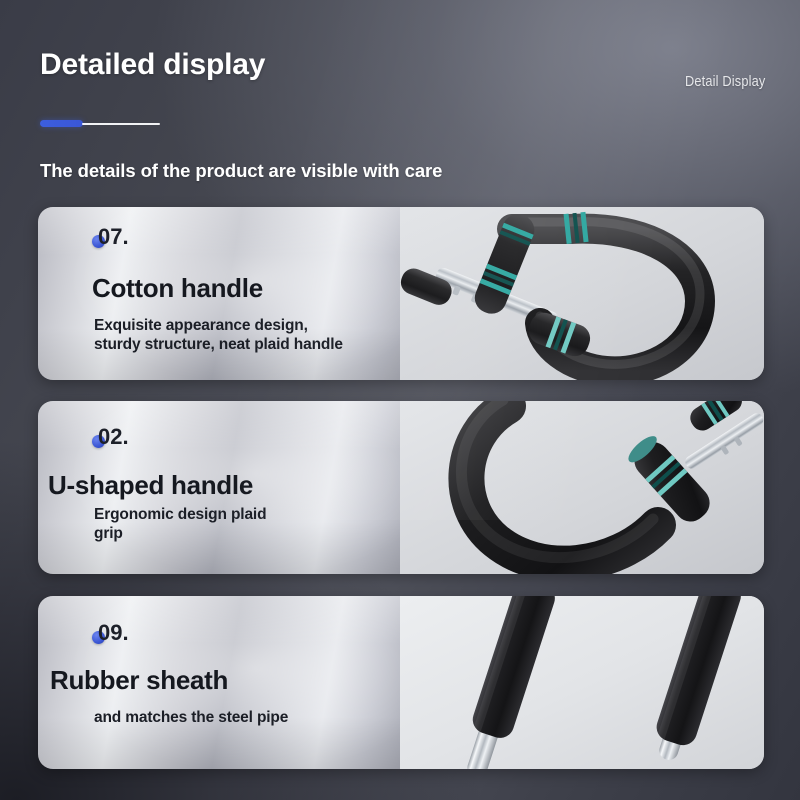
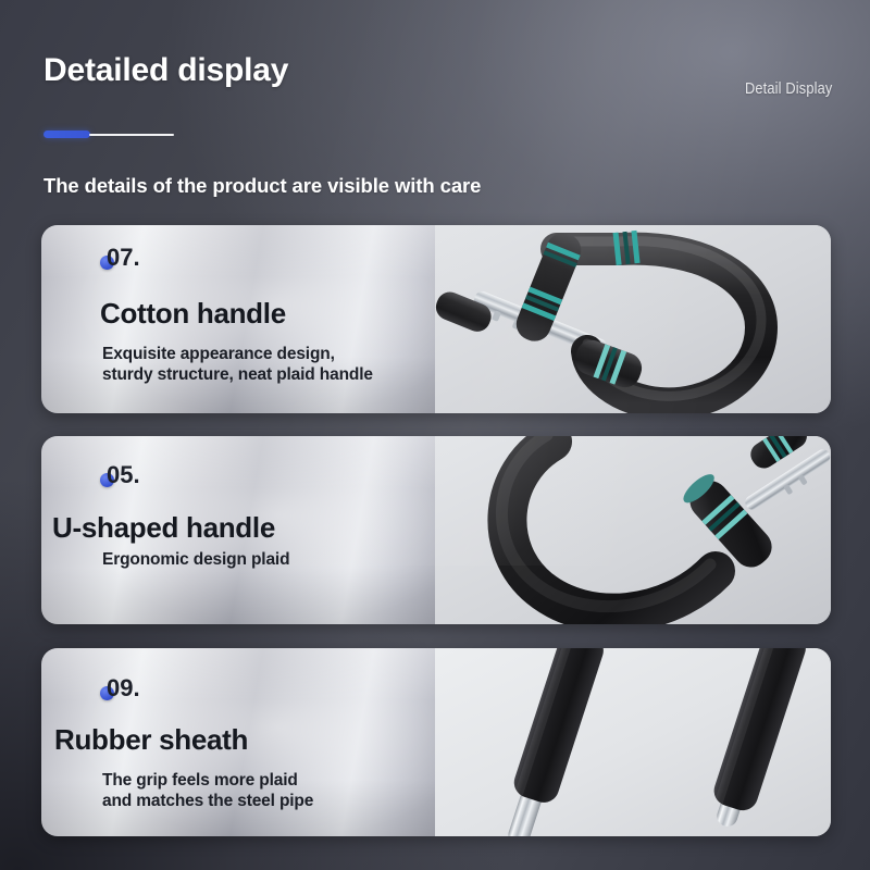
  07.
- 02.
+ 05.
- grip
  09.
  Rubber sheath
+ The grip feels more plaid
  and matches the steel pipe
